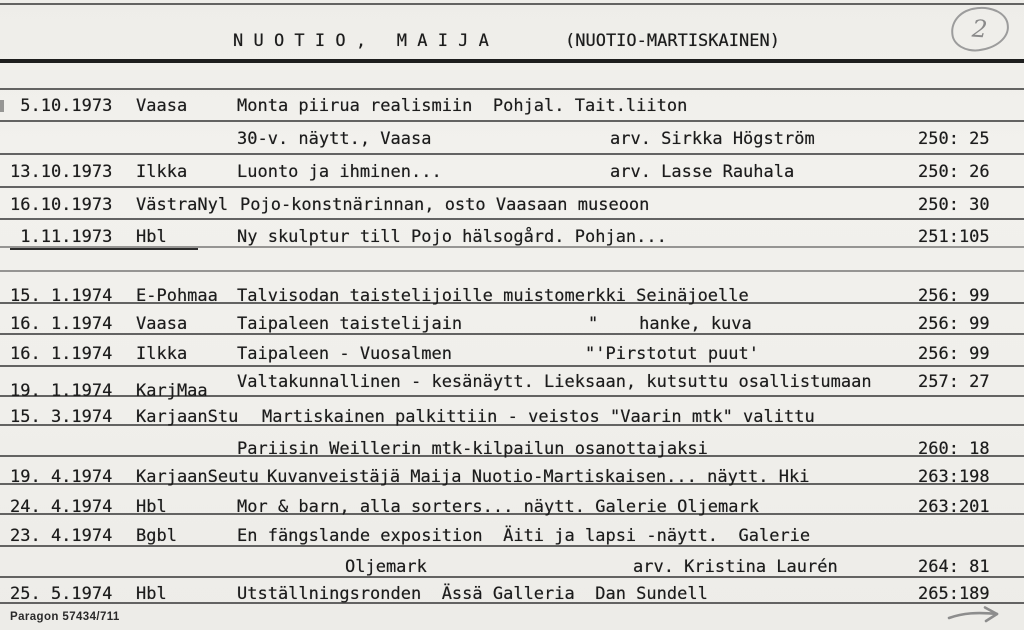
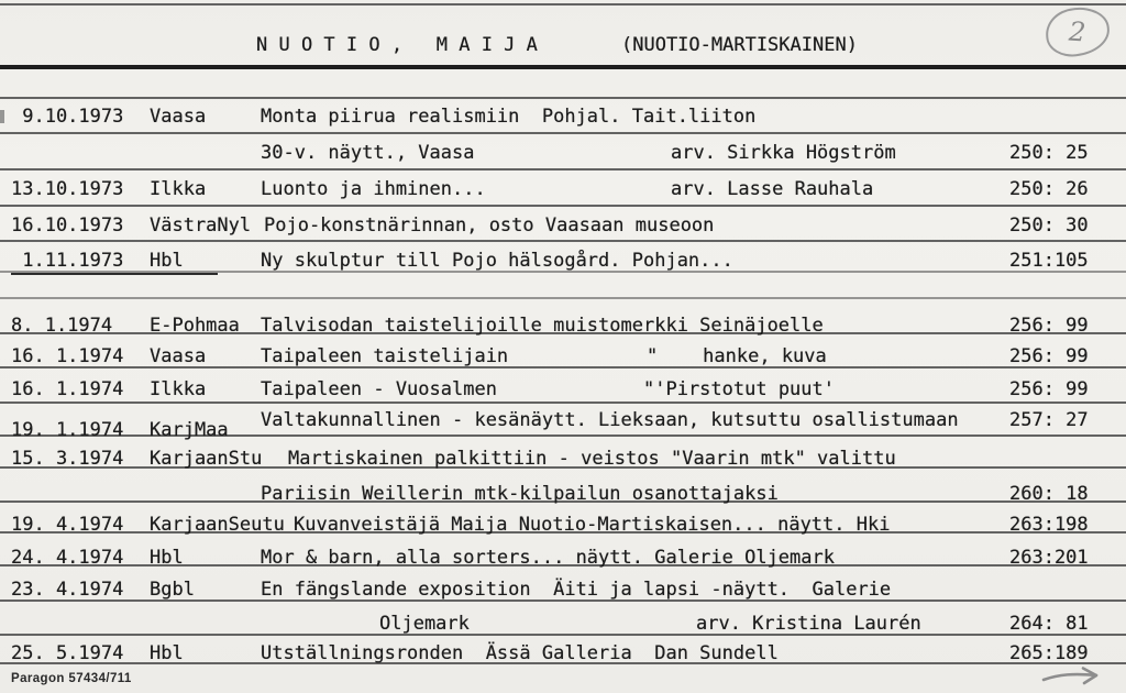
  N U O T I O , M A I J A
  (NUOTIO-MARTISKAINEN)
- 5.10.1973
+ 9.10.1973
  Vaasa
  Monta piirua realismiin Pohjal. Tait.liiton
  30-v. näytt., Vaasa
  arv. Sirkka Högström
  250: 25
  13.10.1973
  Ilkka
  Luonto ja ihminen...
  arv. Lasse Rauhala
  250: 26
  16.10.1973
  VästraNyl
  Pojo-konstnärinnan, osto Vaasaan museoon
  250: 30
  1.11.1973
  Hbl
  Ny skulptur till Pojo hälsogård. Pohjan...
  251:105
- 15. 1.1974
+ 8. 1.1974
  E-Pohmaa
  Talvisodan taistelijoille muistomerkki Seinäjoelle
  256: 99
  16. 1.1974
  Vaasa
  Taipaleen taistelijain
  " hanke, kuva
  256: 99
  16. 1.1974
  Ilkka
  Taipaleen - Vuosalmen
  "'Pirstotut puut'
  256: 99
  Valtakunnallinen - kesänäytt. Lieksaan, kutsuttu osallistumaan
  257: 27
  19. 1.1974
  KarjMaa
  15. 3.1974
  KarjaanStu
  Martiskainen palkittiin - veistos "Vaarin mtk" valittu
  Pariisin Weillerin mtk-kilpailun osanottajaksi
  260: 18
  19. 4.1974
  KarjaanSeutu
  Kuvanveistäjä Maija Nuotio-Martiskaisen... näytt. Hki
  263:198
  24. 4.1974
  Hbl
  Mor & barn, alla sorters... näytt. Galerie Oljemark
  263:201
  23. 4.1974
  Bgbl
  En fängslande exposition Äiti ja lapsi -näytt. Galerie
  Oljemark
  arv. Kristina Laurén
  264: 81
  25. 5.1974
  Hbl
  Utställningsronden Ässä Galleria Dan Sundell
  265:189
  Paragon 57434/711
